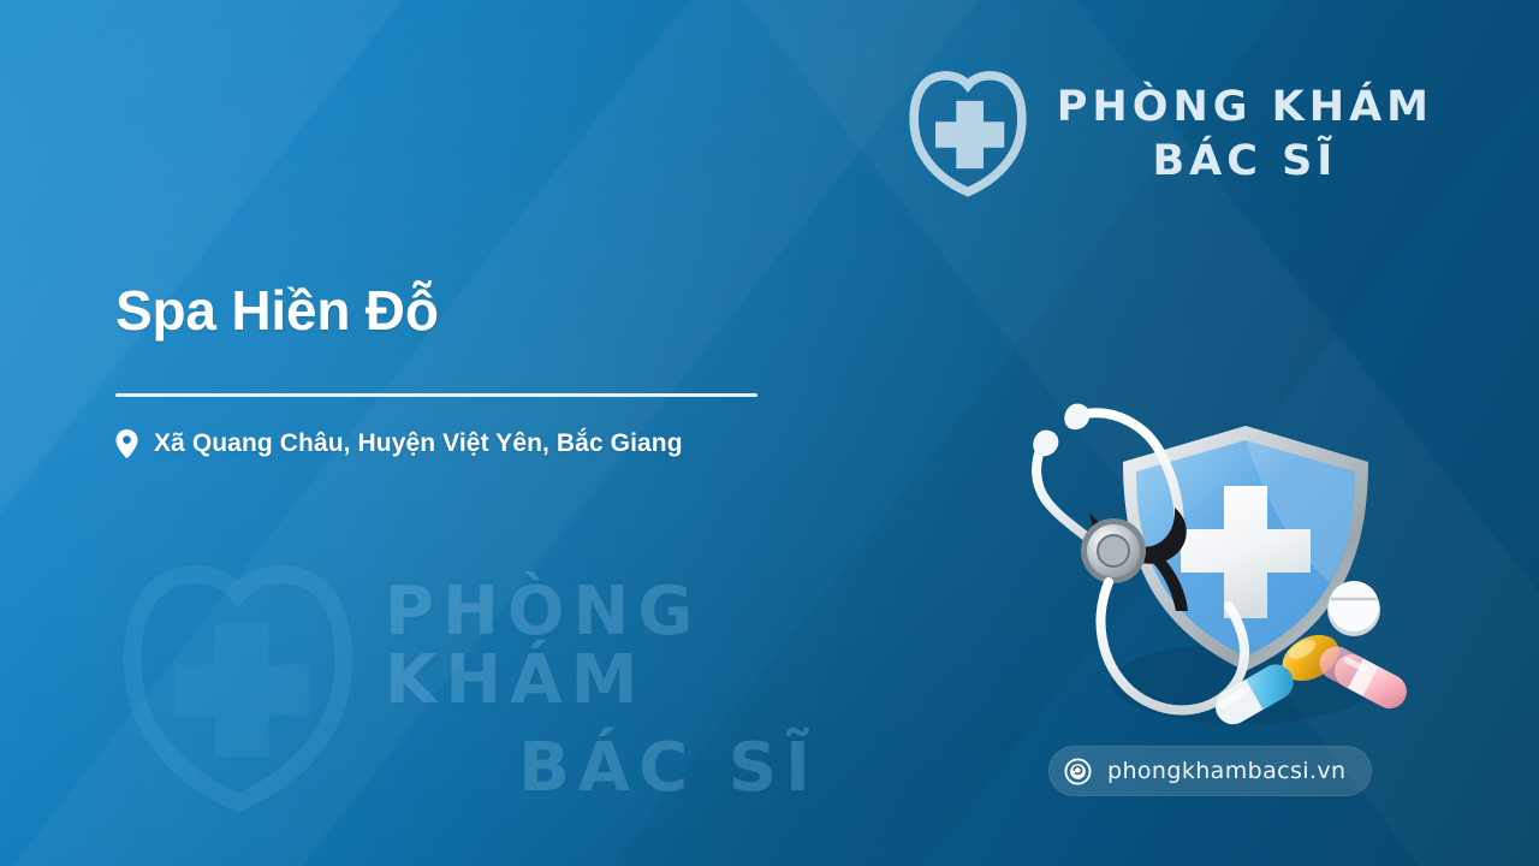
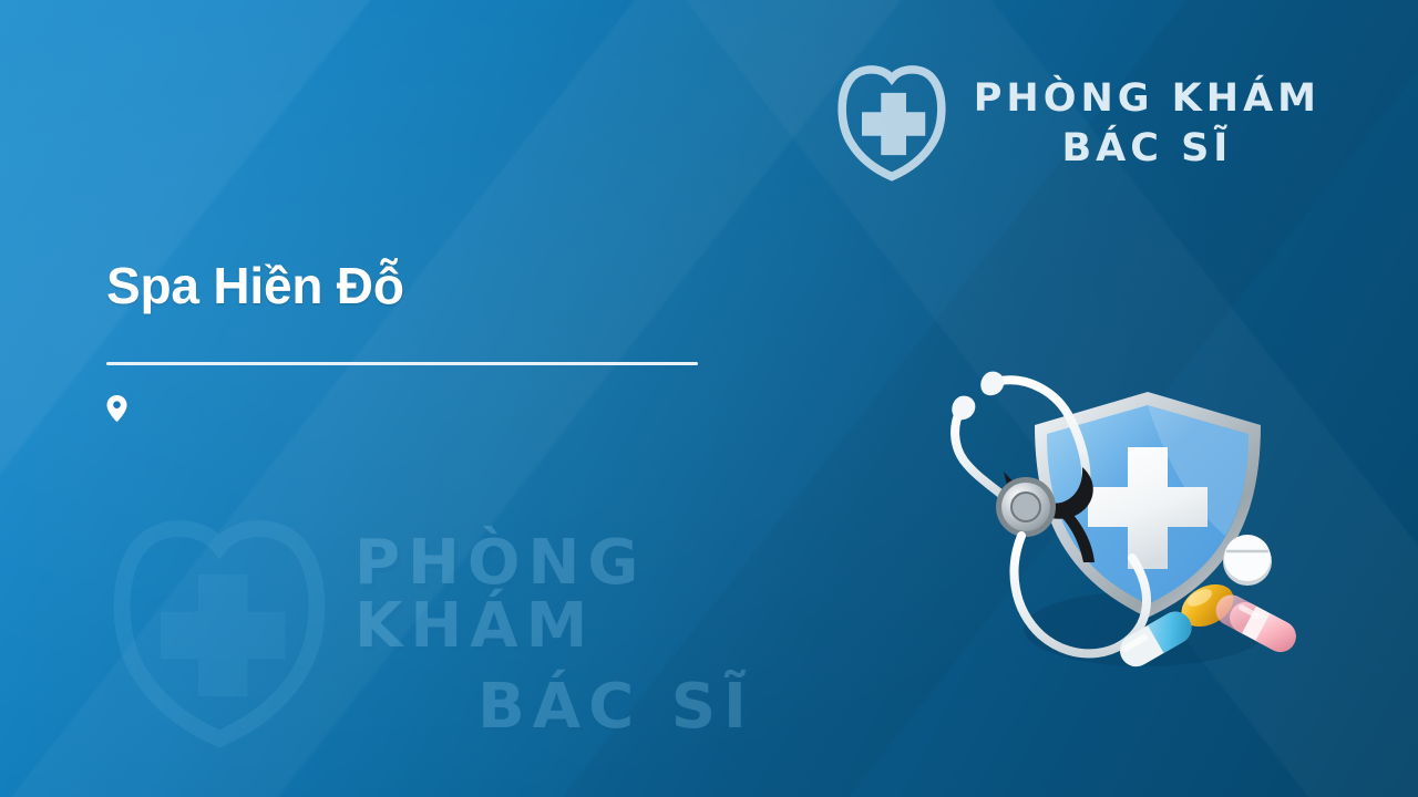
  PHÒNG KHÁM
  BÁC SĨ
  PHÒNG KHÁM
  BÁC SĨ
  Spa Hiền Đỗ
- Xã Quang Châu, Huyện Việt Yên, Bắc Giang
- phongkhambacsi.vn
